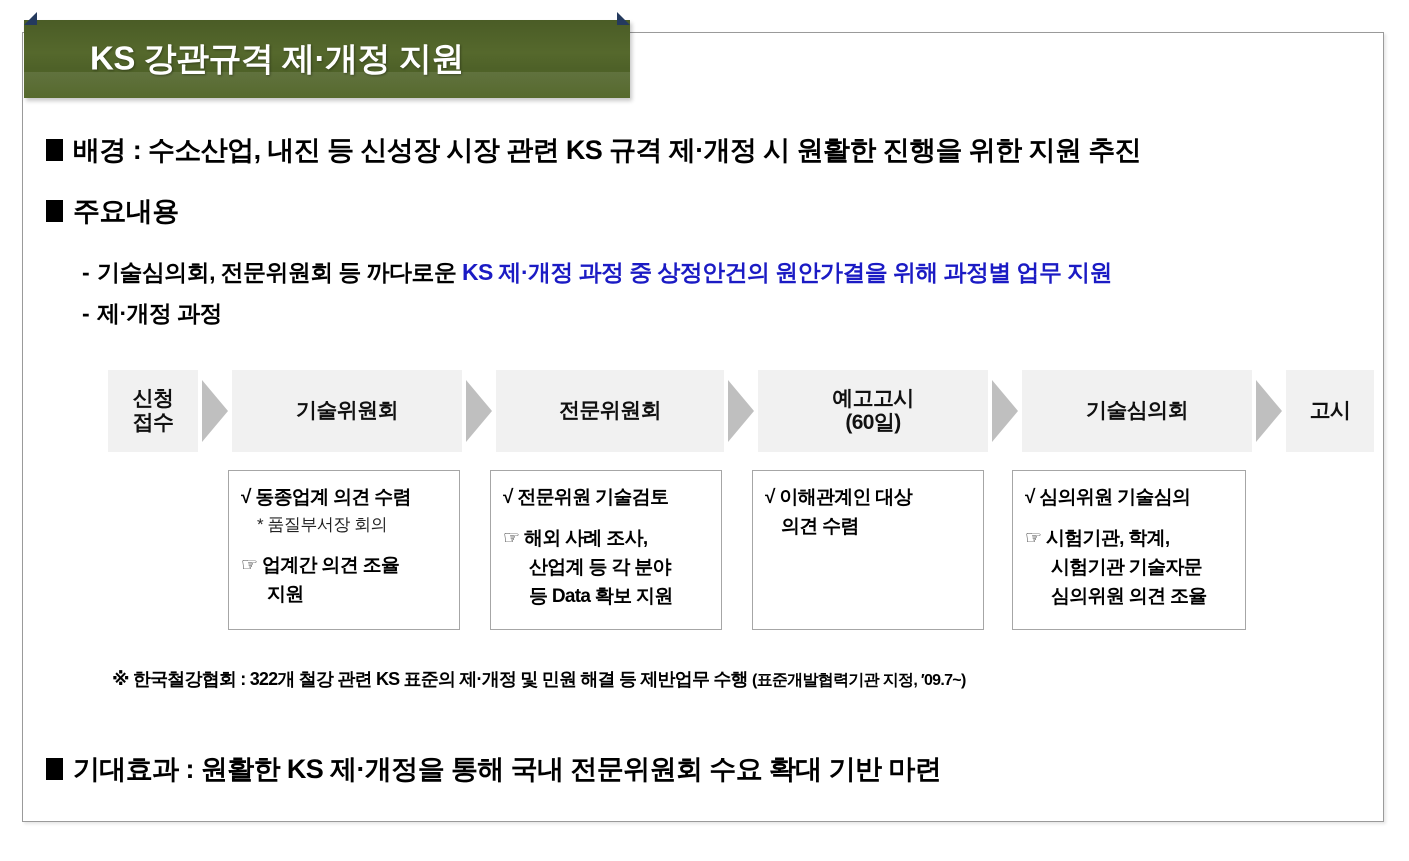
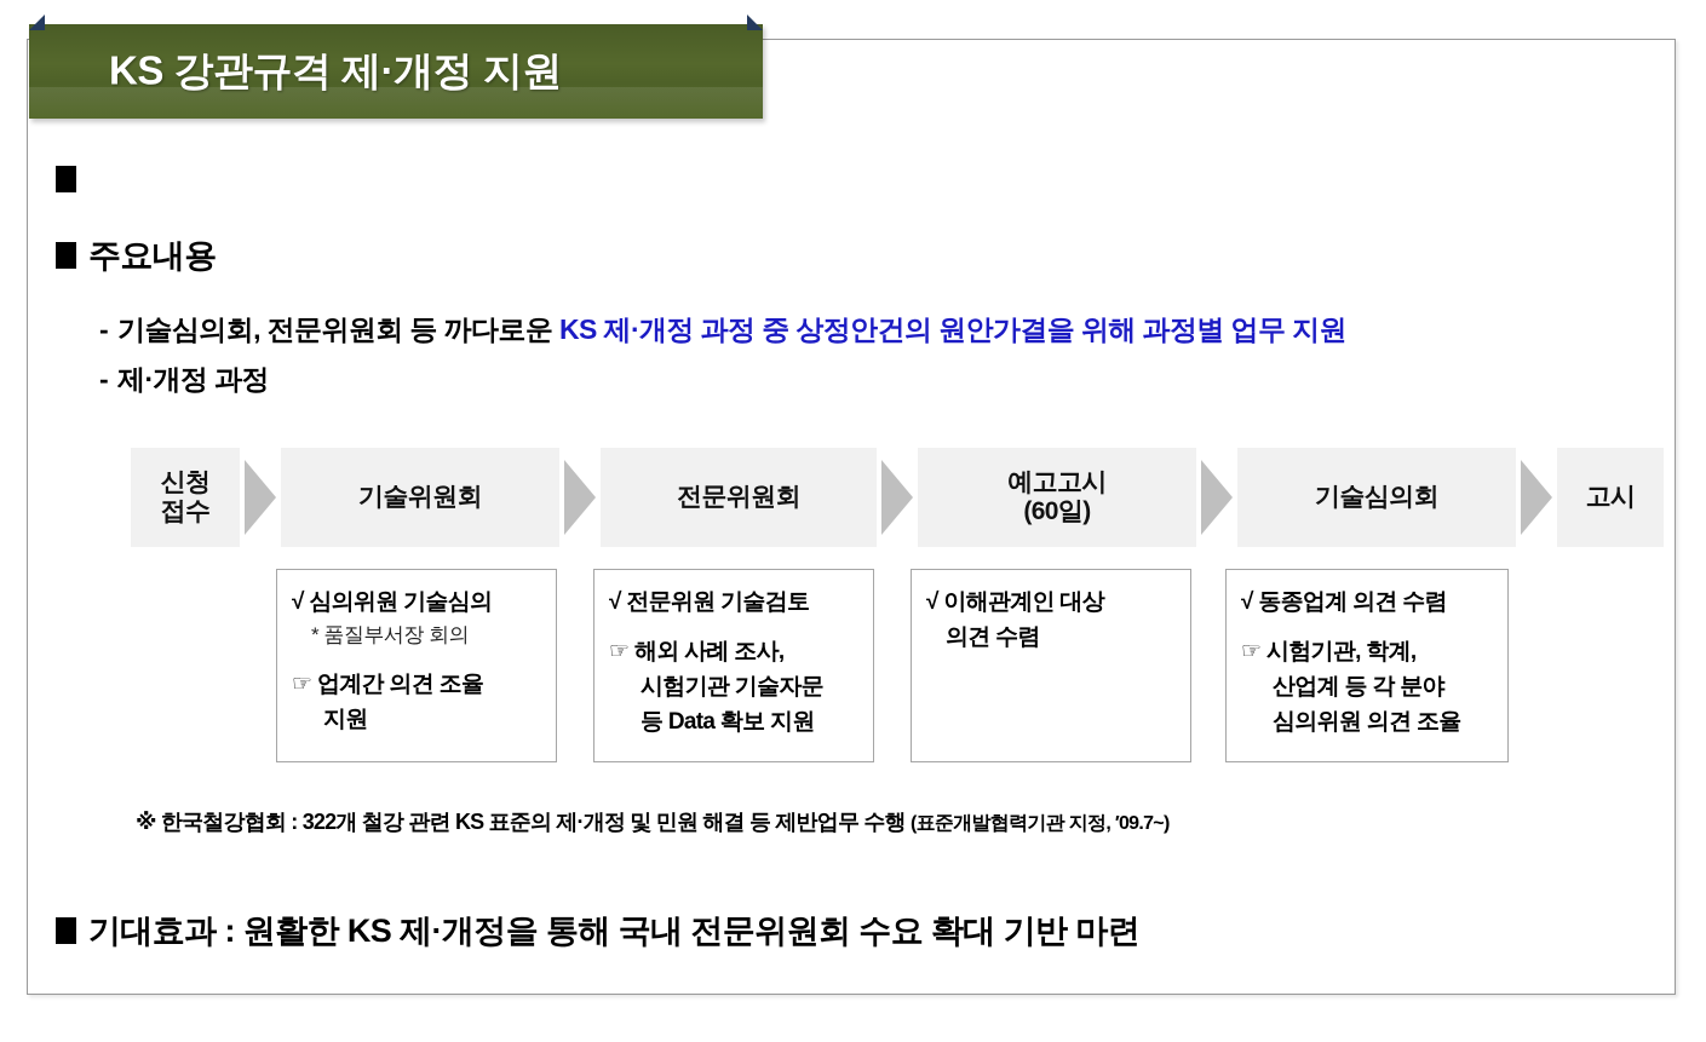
  KS 강관규격 제·개정 지원
- 배경 : 수소산업, 내진 등 신성장 시장 관련 KS 규격 제·개정 시 원활한 진행을 위한 지원 추진
  주요내용
  - 기술심의회, 전문위원회 등 까다로운 KS 제·개정 과정 중 상정안건의 원안가결을 위해 과정별 업무 지원
  - 제·개정 과정
  신청
  접수
  기술위원회
  전문위원회
  예고고시
  (60일)
  기술심의회
  고시
- √ 동종업계 의견 수렴
+ √ 심의위원 기술심의
  * 품질부서장 회의
  ☞ 업계간 의견 조율
  지원
  √ 전문위원 기술검토
  ☞ 해외 사례 조사,
- 산업계 등 각 분야
+ 시험기관 기술자문
  등 Data 확보 지원
  √ 이해관계인 대상
  의견 수렴
- √ 심의위원 기술심의
+ √ 동종업계 의견 수렴
  ☞ 시험기관, 학계,
- 시험기관 기술자문
+ 산업계 등 각 분야
  심의위원 의견 조율
  ※ 한국철강협회 : 322개 철강 관련 KS 표준의 제·개정 및 민원 해결 등 제반업무 수행 (표준개발협력기관 지정, ′09.7~)
  기대효과 : 원활한 KS 제·개정을 통해 국내 전문위원회 수요 확대 기반 마련
